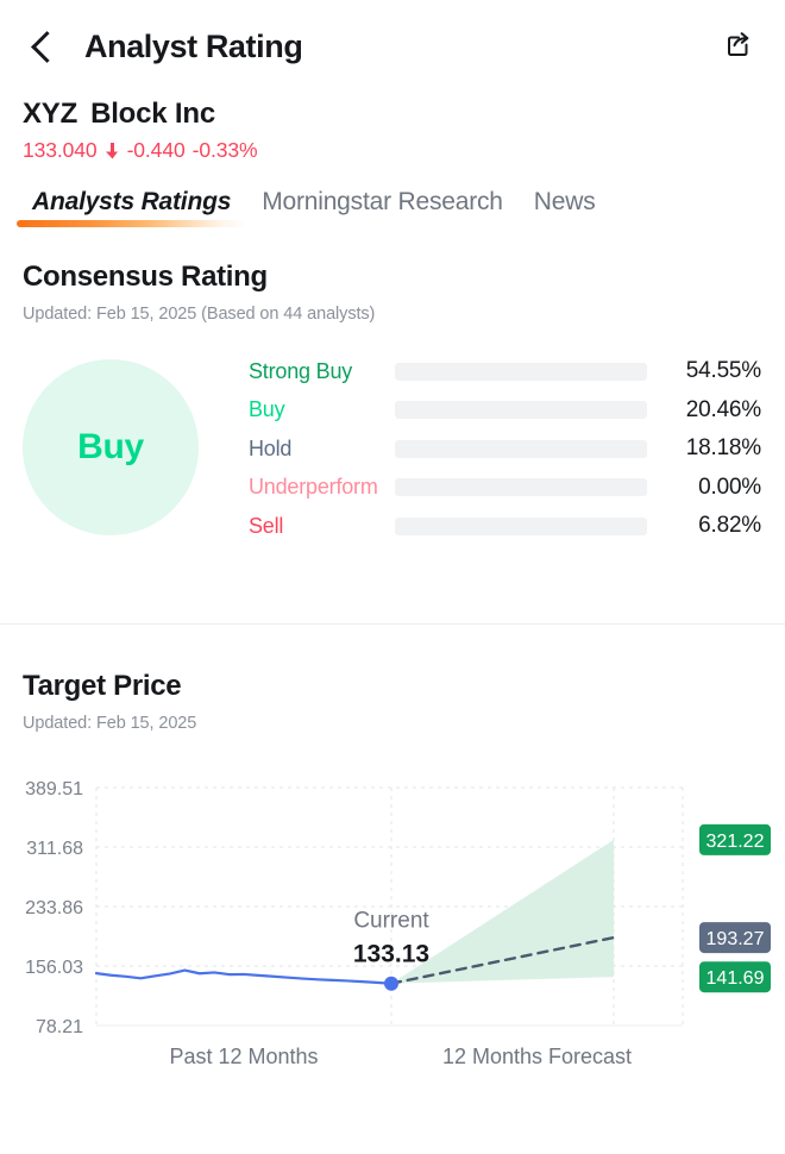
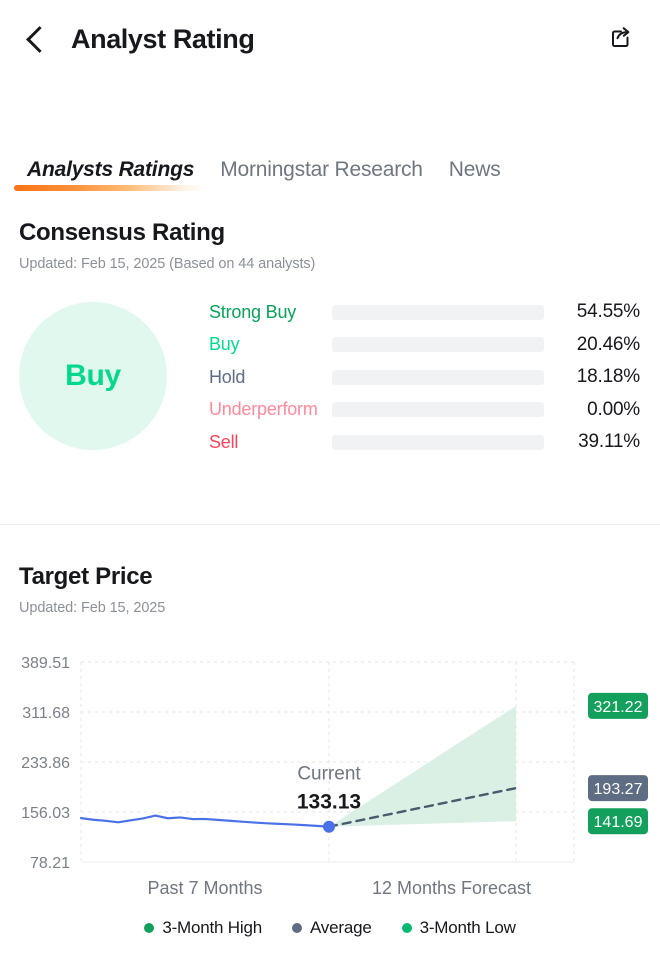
  Analyst Rating
- XYZ
- Block Inc
- 133.040
- -0.440
- -0.33%
  Analysts Ratings
  Morningstar Research
  News
  Consensus Rating
  Updated: Feb 15, 2025 (Based on 44 analysts)
  Buy
  Strong Buy
  54.55%
  Buy
  20.46%
  Hold
  18.18%
  Underperform
  0.00%
  Sell
- 6.82%
+ 39.11%
  Target Price
  Updated: Feb 15, 2025
  389.51
  311.68
  233.86
  156.03
  78.21
  Current
  133.13
  321.22
  193.27
  141.69
- Past 12 Months
+ Past 7 Months
  12 Months Forecast
+ 3-Month High
+ Average
+ 3-Month Low
